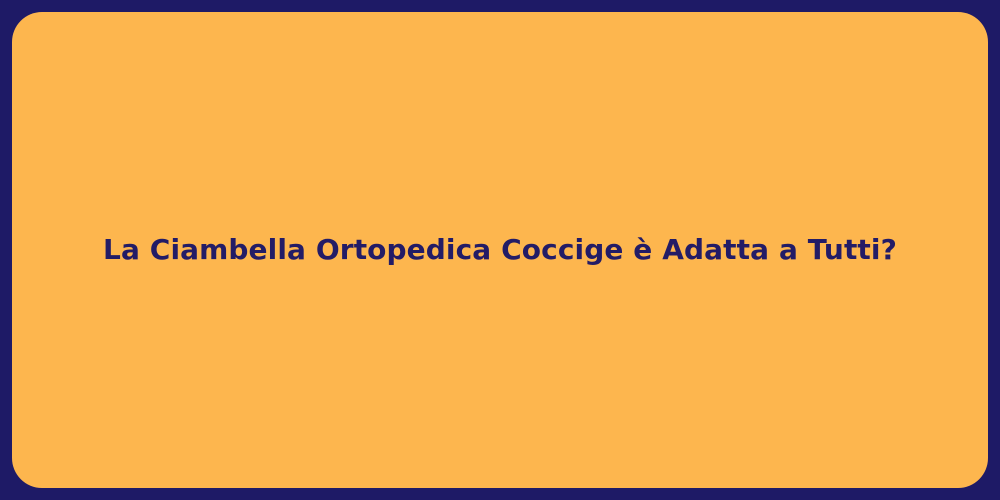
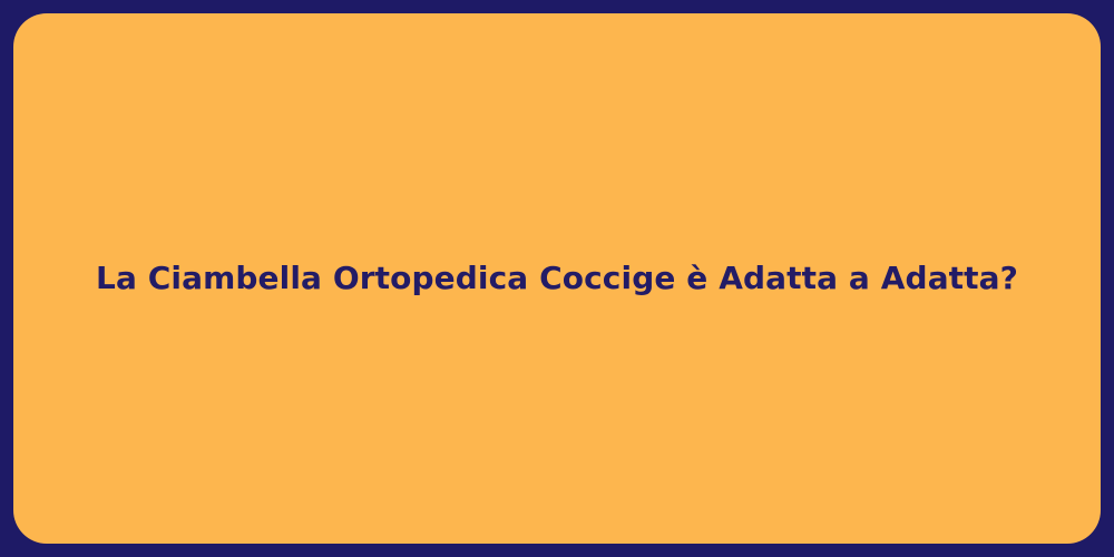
- La Ciambella Ortopedica Coccige è Adatta a Tutti?
+ La Ciambella Ortopedica Coccige è Adatta a Adatta?
